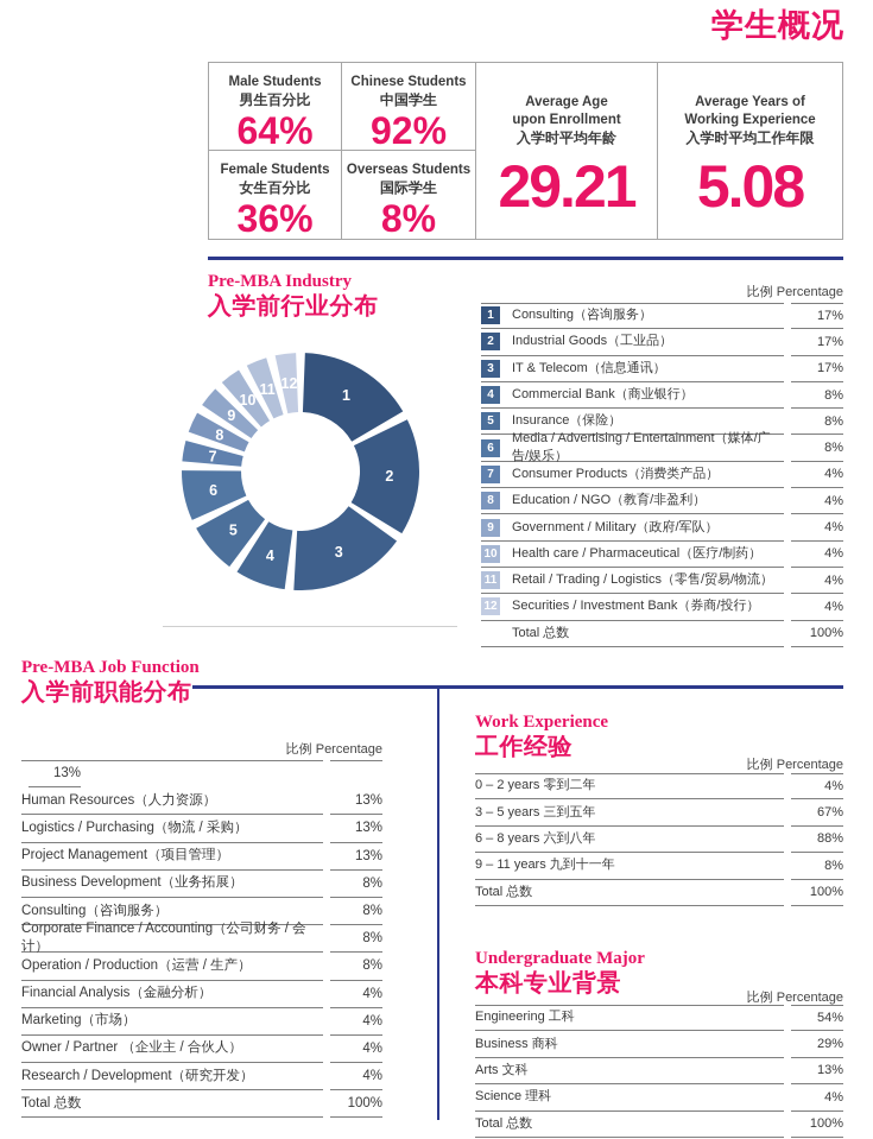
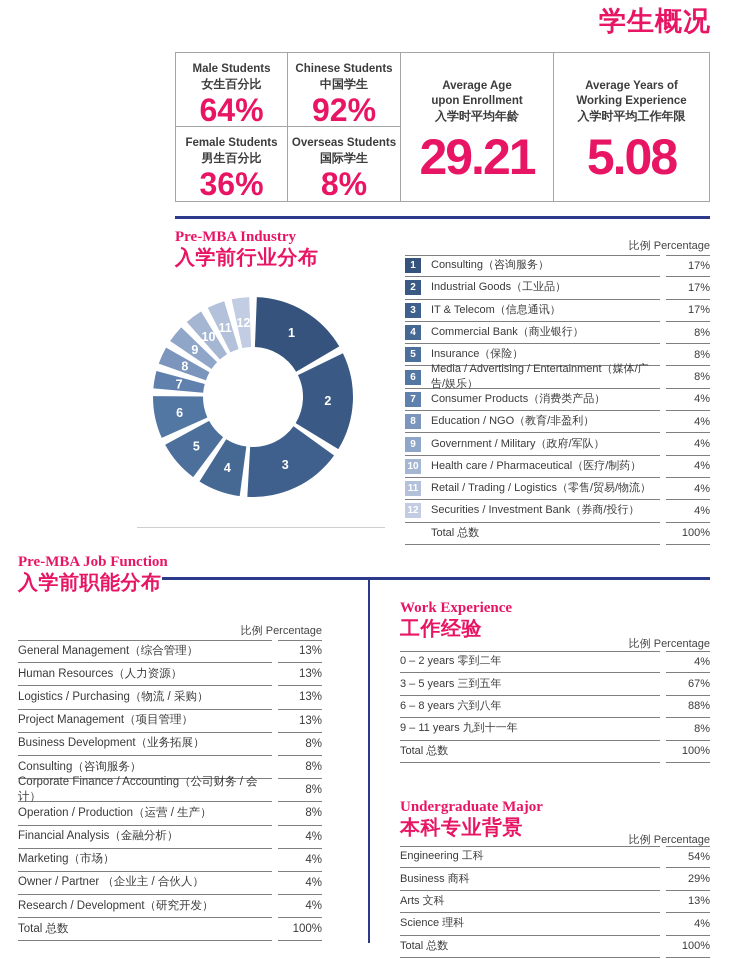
  学生概况
  Male Students
- 男生百分比
+ 女生百分比
  64%
  Chinese Students
  中国学生
  92%
  Female Students
- 女生百分比
+ 男生百分比
  36%
  Overseas Students
  国际学生
  8%
  Average Age
  upon Enrollment
  入学时平均年龄
  29.21
  Average Years of
  Working Experience
  入学时平均工作年限
  5.08
  Pre-MBA Industry
  入学前行业分布
  1
  2
  3
  4
  5
  6
  7
  8
  9
  10
  11
  12
  比例 Percentage
  1
  Consulting（咨询服务）
  17%
  2
  Industrial Goods（工业品）
  17%
  3
  IT & Telecom（信息通讯）
  17%
  4
  Commercial Bank（商业银行）
  8%
  5
  Insurance（保险）
  8%
  6
  Media / Advertising / Entertainment（媒体/广告/娱乐）
  8%
  7
  Consumer Products（消费类产品）
  4%
  8
  Education / NGO（教育/非盈利）
  4%
  9
  Government / Military（政府/军队）
  4%
  10
  Health care / Pharmaceutical（医疗/制药）
  4%
  11
  Retail / Trading / Logistics（零售/贸易/物流）
  4%
  12
  Securities / Investment Bank（券商/投行）
  4%
  Total 总数
  100%
  Pre-MBA Job Function
  入学前职能分布
  比例 Percentage
+ General Management（综合管理）
  13%
  Human Resources（人力资源）
  13%
  Logistics / Purchasing（物流 / 采购）
  13%
  Project Management（项目管理）
  13%
  Business Development（业务拓展）
  8%
  Consulting（咨询服务）
  8%
  Corporate Finance / Accounting（公司财务 / 会计）
  8%
  Operation / Production（运营 / 生产）
  8%
  Financial Analysis（金融分析）
  4%
  Marketing（市场）
  4%
  Owner / Partner （企业主 / 合伙人）
  4%
  Research / Development（研究开发）
  4%
  Total 总数
  100%
  Work Experience
  工作经验
  比例 Percentage
  0 – 2 years 零到二年
  4%
  3 – 5 years 三到五年
  67%
  6 – 8 years 六到八年
  88%
  9 – 11 years 九到十一年
  8%
  Total 总数
  100%
  Undergraduate Major
  本科专业背景
  比例 Percentage
  Engineering 工科
  54%
  Business 商科
  29%
  Arts 文科
  13%
  Science 理科
  4%
  Total 总数
  100%
